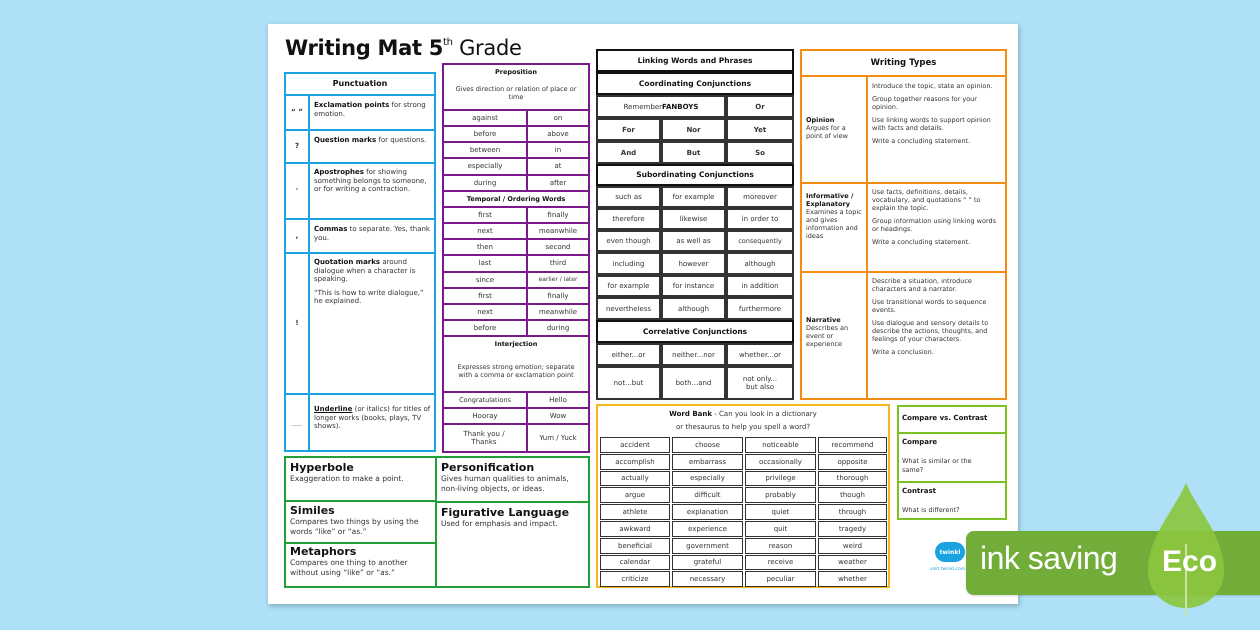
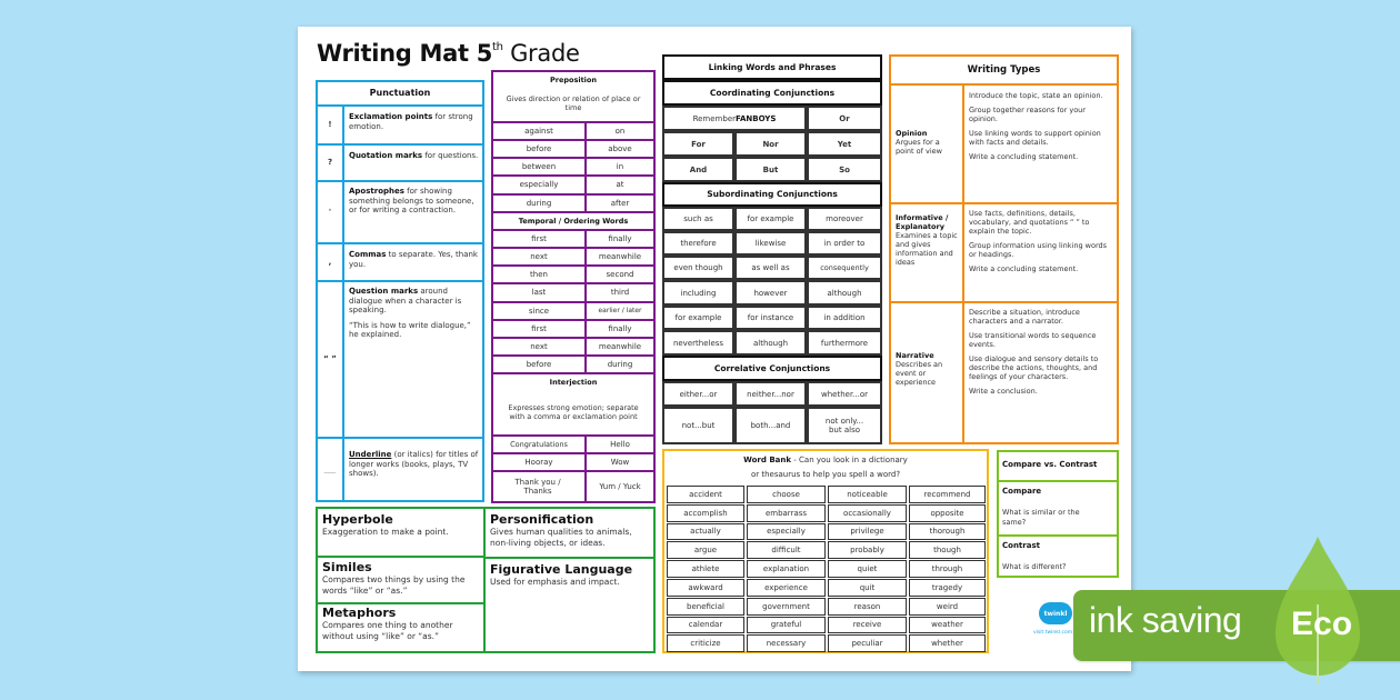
  Writing Mat 5th Grade
  Punctuation
- “ ”
+ !
  Exclamation points for strong emotion.
  ?
- Question marks for questions.
+ Quotation marks for questions.
  '
  Apostrophes for showing something belongs to someone, or for writing a contraction.
  ,
  Commas to separate. Yes, thank you.
- !
+ “ ”
- Quotation marks around dialogue when a character is speaking.
+ Question marks around dialogue when a character is speaking.
  “This is how to write dialogue,” he explained.
  ___
  Underline (or italics) for titles of longer works (books, plays, TV shows).
  Preposition
  Gives direction or relation of place or time
  against
  on
  before
  above
  between
  in
  especially
  at
  during
  after
  Temporal / Ordering Words
  first
  finally
  next
  meanwhile
  then
  second
  last
  third
  since
  first
  finally
  next
  meanwhile
  before
  during
  Interjection
  Expresses strong emotion; separate with a comma or exclamation point
  Congratulations
  Hello
  Hooray
  Wow
  Thank you / Thanks
  Yum / Yuck
  Linking Words and Phrases
  Coordinating Conjunctions
  Remember
  FANBOYS
  Or
  For
  Nor
  Yet
  And
  But
  So
  Subordinating Conjunctions
  such as
  for example
  moreover
  therefore
  likewise
  in order to
  even though
  as well as
  consequently
  including
  however
  although
  for example
  for instance
  in addition
  nevertheless
  although
  furthermore
  Correlative Conjunctions
  either...or
  neither...nor
  whether...or
  not...but
  both...and
  not only... but also
  Writing Types
  Opinion
  Argues for a point of view
  Introduce the topic, state an opinion.
  Group together reasons for your opinion.
  Use linking words to support opinion with facts and details.
  Write a concluding statement.
  Informative / Explanatory
  Examines a topic and gives information and ideas
  Use facts, definitions, details, vocabulary, and quotations “ ” to explain the topic.
  Group information using linking words or headings.
  Write a concluding statement.
  Narrative
  Describes an event or experience
  Describe a situation, introduce characters and a narrator.
  Use transitional words to sequence events.
  Use dialogue and sensory details to describe the actions, thoughts, and feelings of your characters.
  Write a conclusion.
  Word Bank - Can you look in a dictionary
  or thesaurus to help you spell a word?
  accident
  choose
  noticeable
  recommend
  accomplish
  embarrass
  occasionally
  opposite
  actually
  especially
  privilege
  thorough
  argue
  difficult
  probably
  though
  athlete
  explanation
  quiet
  through
  awkward
  experience
  quit
  tragedy
  beneficial
  government
  reason
  weird
  calendar
  grateful
  receive
  weather
  criticize
  necessary
  peculiar
  whether
  Compare vs. Contrast
  Compare
  What is similar or the same?
  Contrast
  What is different?
  Hyperbole
  Exaggeration to make a point.
  Similes
  Compares two things by using the words “like” or “as.”
  Metaphors
  Compares one thing to another without using “like” or “as.”
  Personification
  Gives human qualities to animals, non-living objects, or ideas.
  Figurative Language
  Used for emphasis and impact.
  ink saving
  Eco
